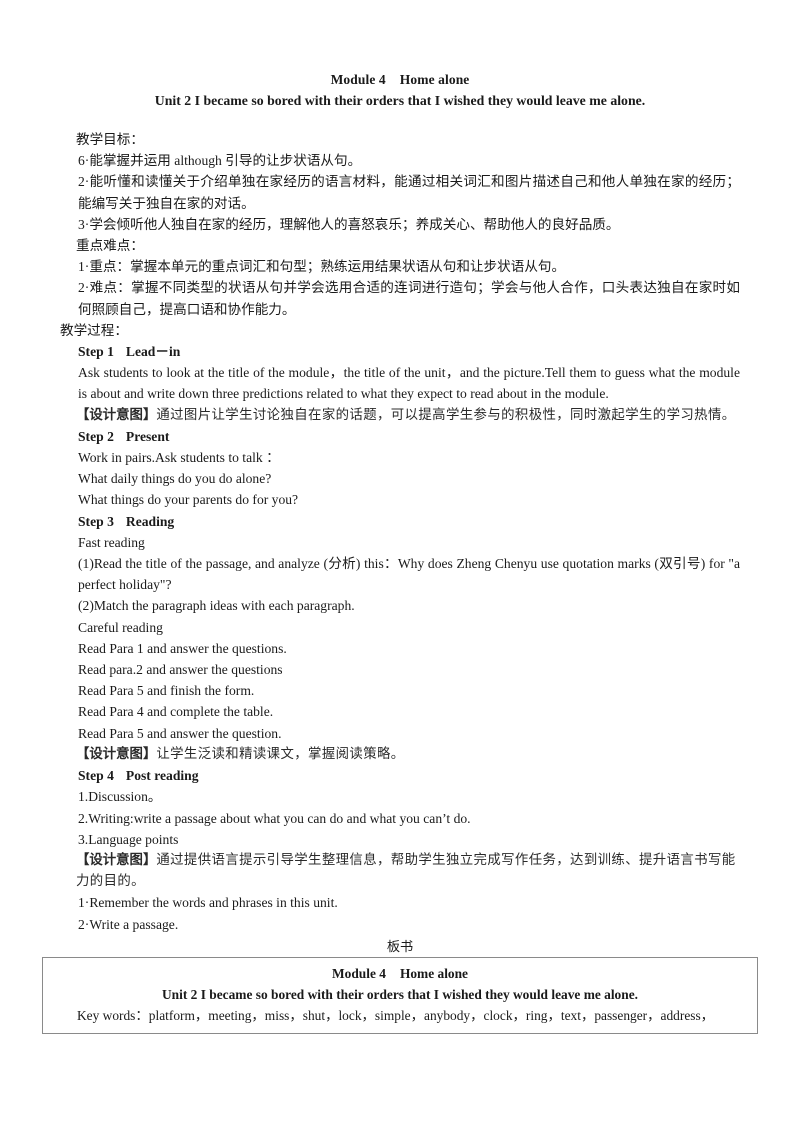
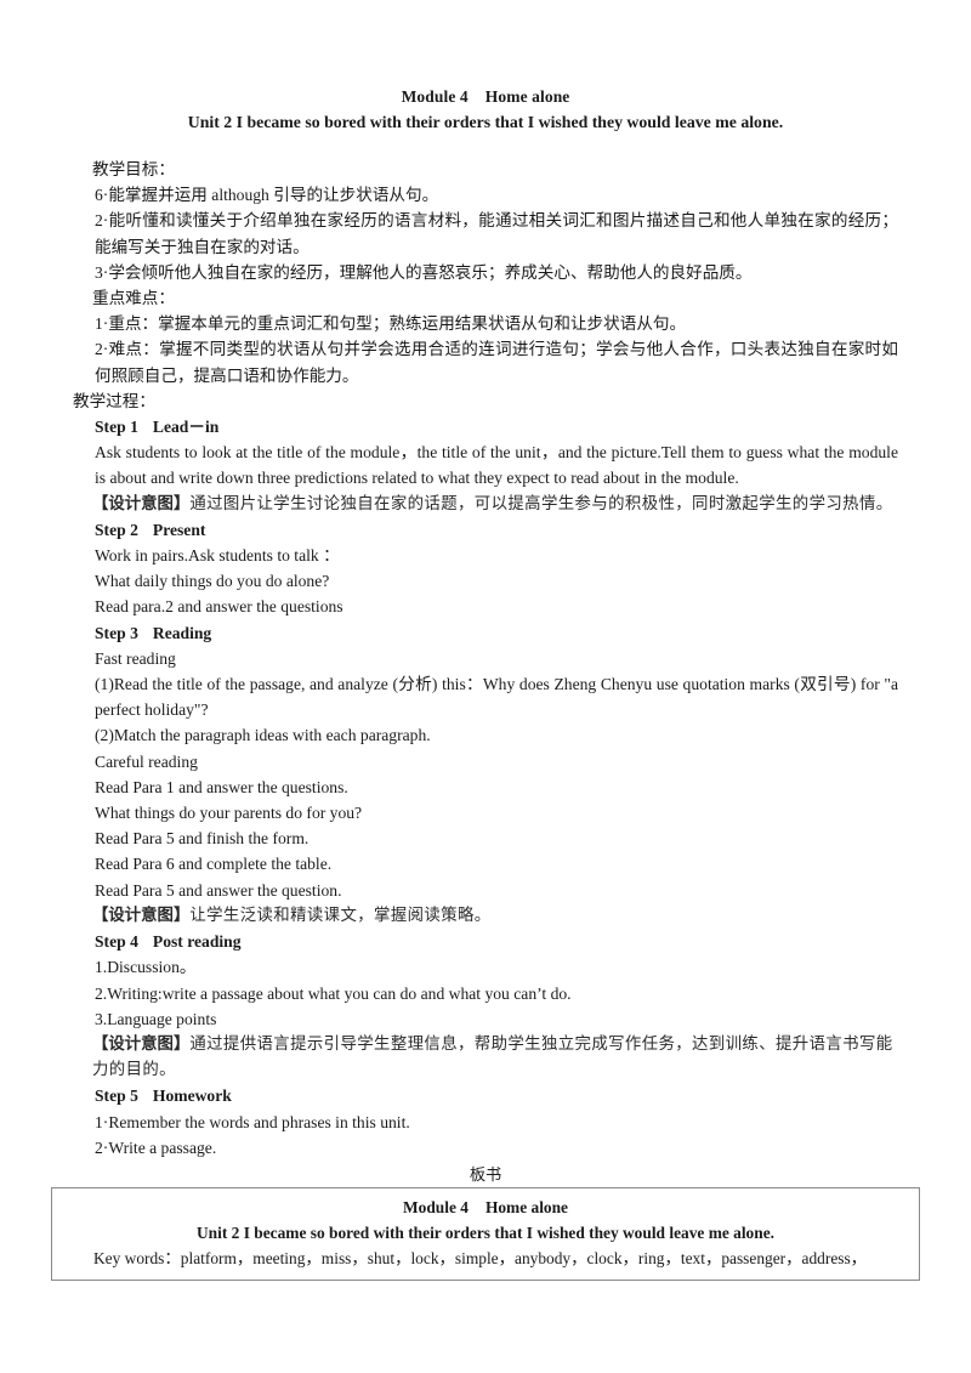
  Module 4 Home alone
  Unit 2 I became so bored with their orders that I wished they would leave me alone.
  教学目标：
  6·能掌握并运用 although 引导的让步状语从句。
  2·能听懂和读懂关于介绍单独在家经历的语言材料，能通过相关词汇和图片描述自己和他人单独在家的经历；能编写关于独自在家的对话。
  3·学会倾听他人独自在家的经历，理解他人的喜怒哀乐；养成关心、帮助他人的良好品质。
  重点难点：
  1·重点：掌握本单元的重点词汇和句型；熟练运用结果状语从句和让步状语从句。
  2·难点：掌握不同类型的状语从句并学会选用合适的连词进行造句；学会与他人合作，口头表达独自在家时如何照顾自己，提高口语和协作能力。
  教学过程：
  Step 1 Lead－in
  Ask students to look at the title of the module，the title of the unit，and the picture.Tell them to guess what the module is about and write down three predictions related to what they expect to read about in the module.
  【设计意图】通过图片让学生讨论独自在家的话题，可以提高学生参与的积极性，同时激起学生的学习热情。
  Step 2 Present
  Work in pairs.Ask students to talk ：
  What daily things do you do alone?
- What things do your parents do for you?
+ Read para.2 and answer the questions
  Step 3 Reading
  Fast reading
  (1)Read the title of the passage, and analyze (分析) this：Why does Zheng Chenyu use quotation marks (双引号) for "a perfect holiday"?
  (2)Match the paragraph ideas with each paragraph.
  Careful reading
  Read Para 1 and answer the questions.
- Read para.2 and answer the questions
+ What things do your parents do for you?
  Read Para 5 and finish the form.
- Read Para 4 and complete the table.
+ Read Para 6 and complete the table.
  Read Para 5 and answer the question.
  【设计意图】让学生泛读和精读课文，掌握阅读策略。
  Step 4 Post reading
  1.Discussion。
  2.Writing:write a passage about what you can do and what you can’t do.
  3.Language points
  【设计意图】通过提供语言提示引导学生整理信息，帮助学生独立完成写作任务，达到训练、提升语言书写能力的目的。
+ Step 5 Homework
  1·Remember the words and phrases in this unit.
  2·Write a passage.
  板书
  Module 4 Home alone
  Unit 2 I became so bored with their orders that I wished they would leave me alone.
  Key words：platform，meeting，miss，shut，lock，simple，anybody，clock，ring，text，passenger，address，
